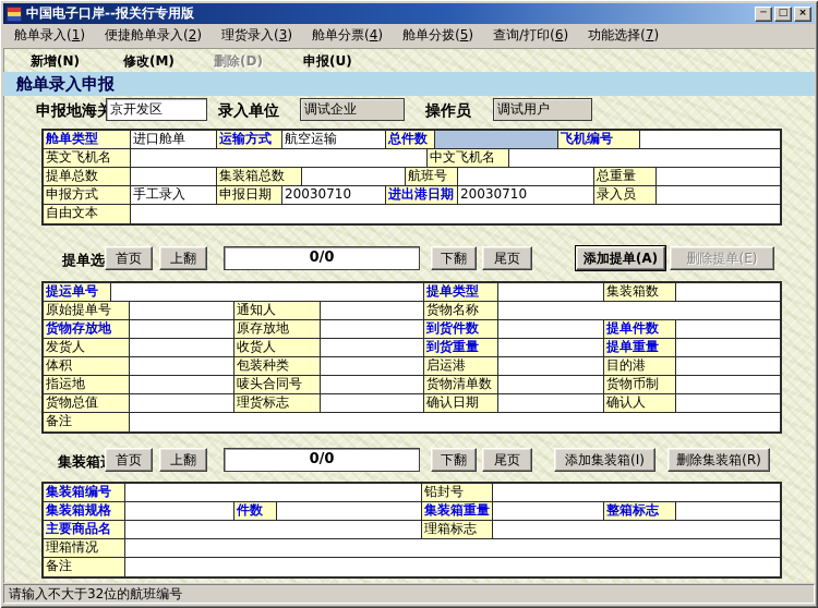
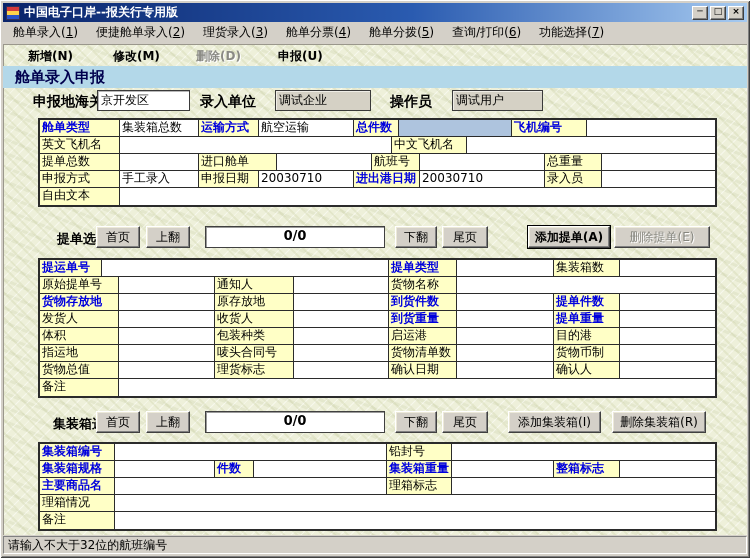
  中国电子口岸--报关行专用版
  ─
  □
  ×
  舱单录入(1)
  便捷舱单录入(2)
  理货录入(3)
  舱单分票(4)
  舱单分拨(5)
  查询/打印(6)
  功能选择(7)
  新增(N)
  修改(M)
  删除(D)
  申报(U)
  舱单录入申报
  申报地海关
  京开发区
  录入单位
  调试企业
  操作员
  调试用户
  舱单类型
- 进口舱单
+ 集装箱总数
  运输方式
  航空运输
  总件数
  飞机编号
  英文飞机名
  中文飞机名
  提单总数
- 集装箱总数
+ 进口舱单
  航班号
  总重量
  申报方式
  手工录入
  申报日期
  20030710
  进出港日期
  20030710
  录入员
  自由文本
  提单选
  首页
  上翻
  0/0
  下翻
  尾页
  添加提单(A)
  删除提单(E)
  提运单号
  提单类型
  集装箱数
  原始提单号
  通知人
  货物名称
  货物存放地
  原存放地
  到货件数
  提单件数
  发货人
  收货人
  到货重量
  提单重量
  体积
  包装种类
  启运港
  目的港
  指运地
  唛头合同号
  货物清单数
  货物币制
  货物总值
  理货标志
  确认日期
  确认人
  备注
  首页
  上翻
  0/0
  下翻
  尾页
  添加集装箱(I)
  删除集装箱(R)
  集装箱编号
  铅封号
  集装箱规格
  件数
  集装箱重量
  整箱标志
  主要商品名
  理箱标志
  理箱情况
  备注
  请输入不大于32位的航班编号
